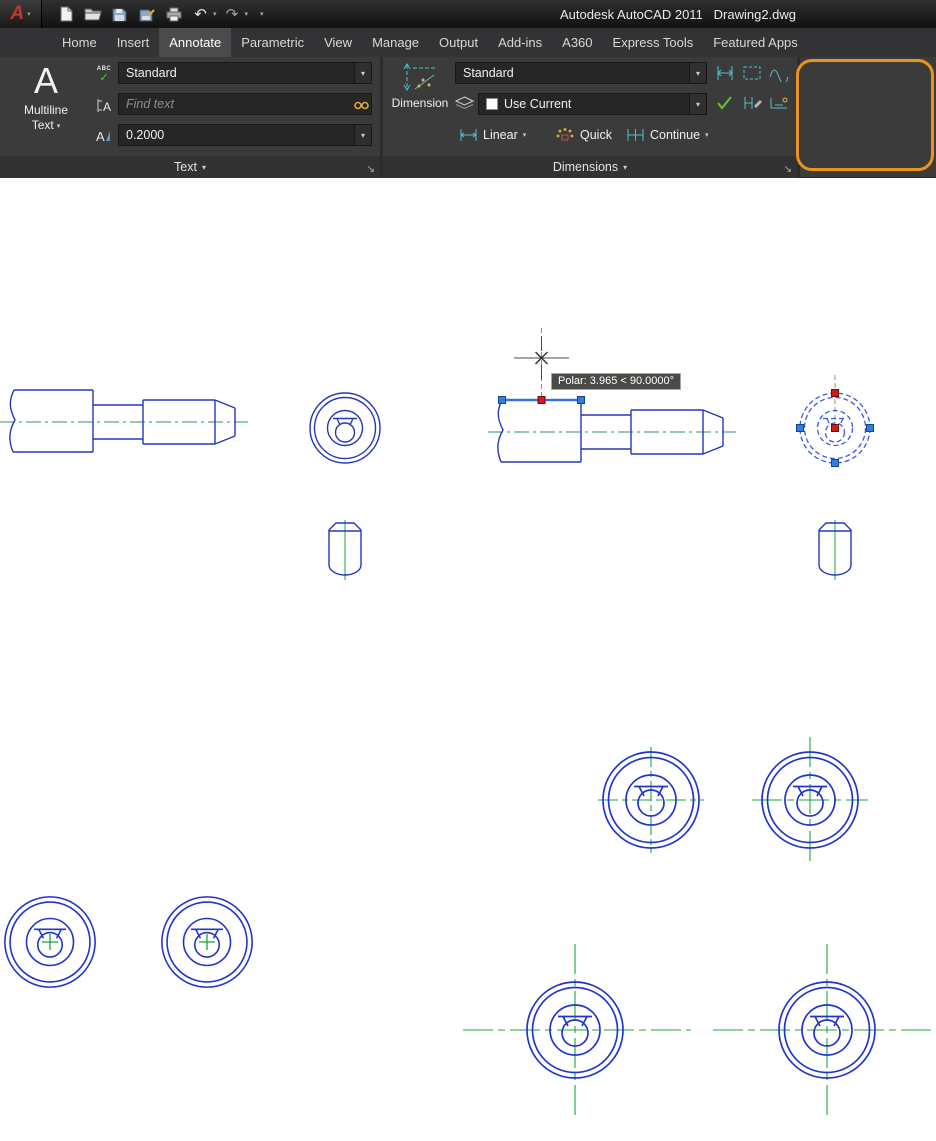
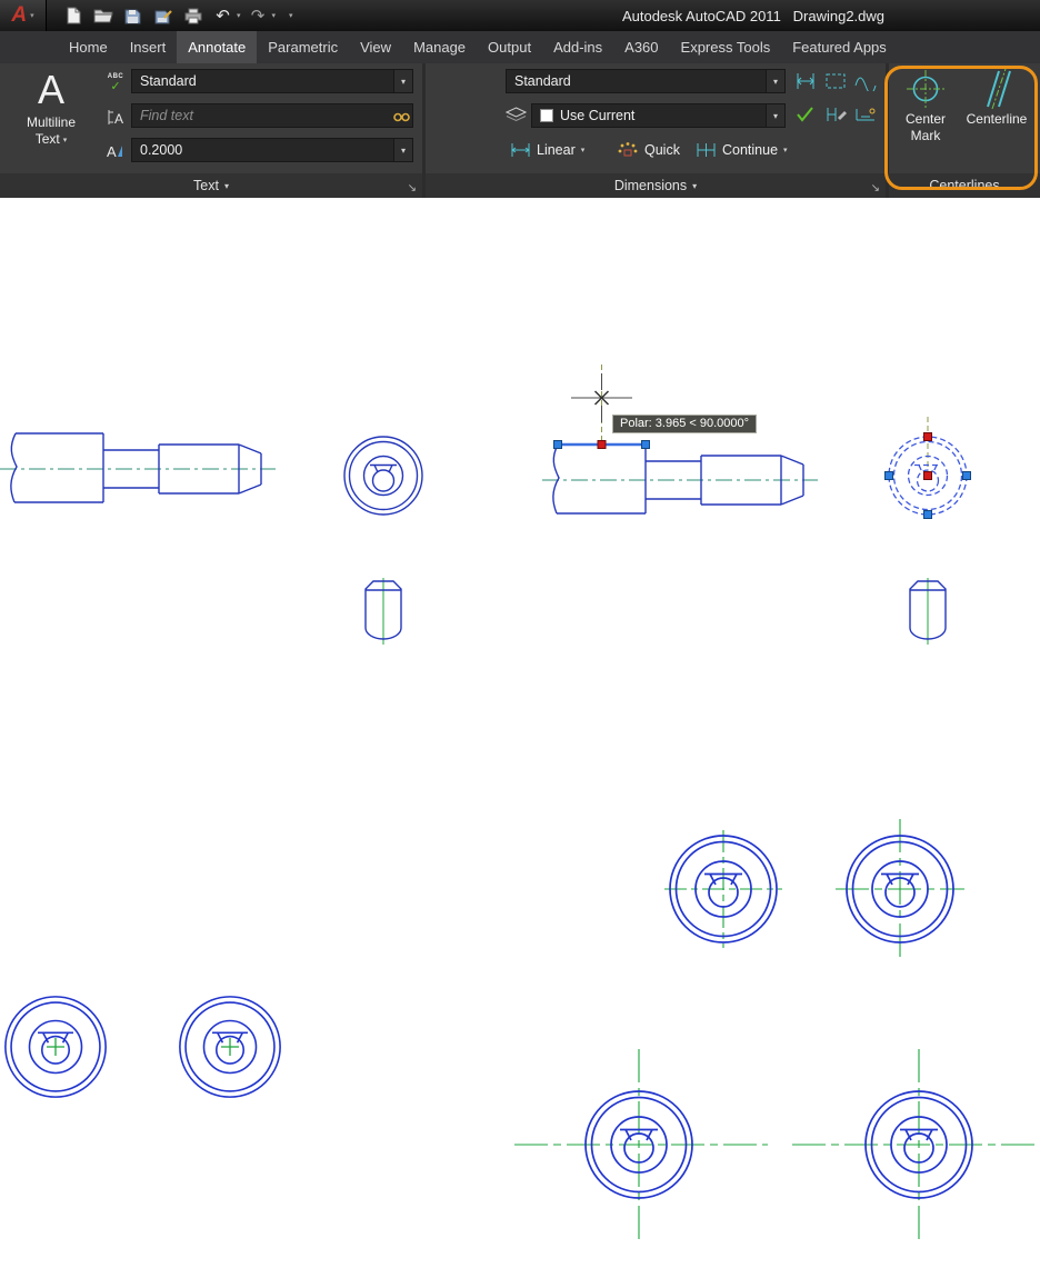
  A
  ▾
  ↶
  ▾
  ↷
  ▾
  ▾
  Autodesk AutoCAD 2011 Drawing2.dwg
  Home
  Insert
  Annotate
  Parametric
  View
  Manage
  Output
  Add-ins
  A360
  Express Tools
  Featured Apps
  A
  Multiline
  Text
  ▾
  ✓
  A
  A
  Standard
  ▾
  Find text
  0.2000
  ▾
  Text
  ▾
  ↘
- Dimension
  Standard
  ▾
  Use Current
  ▾
  Linear
  ▾
  Quick
  Continue
  ▾
  Dimensions
  ▾
  ↘
+ Center
+ Mark
+ Centerline
+ Centerlines
  Polar: 3.965 < 90.0000°
